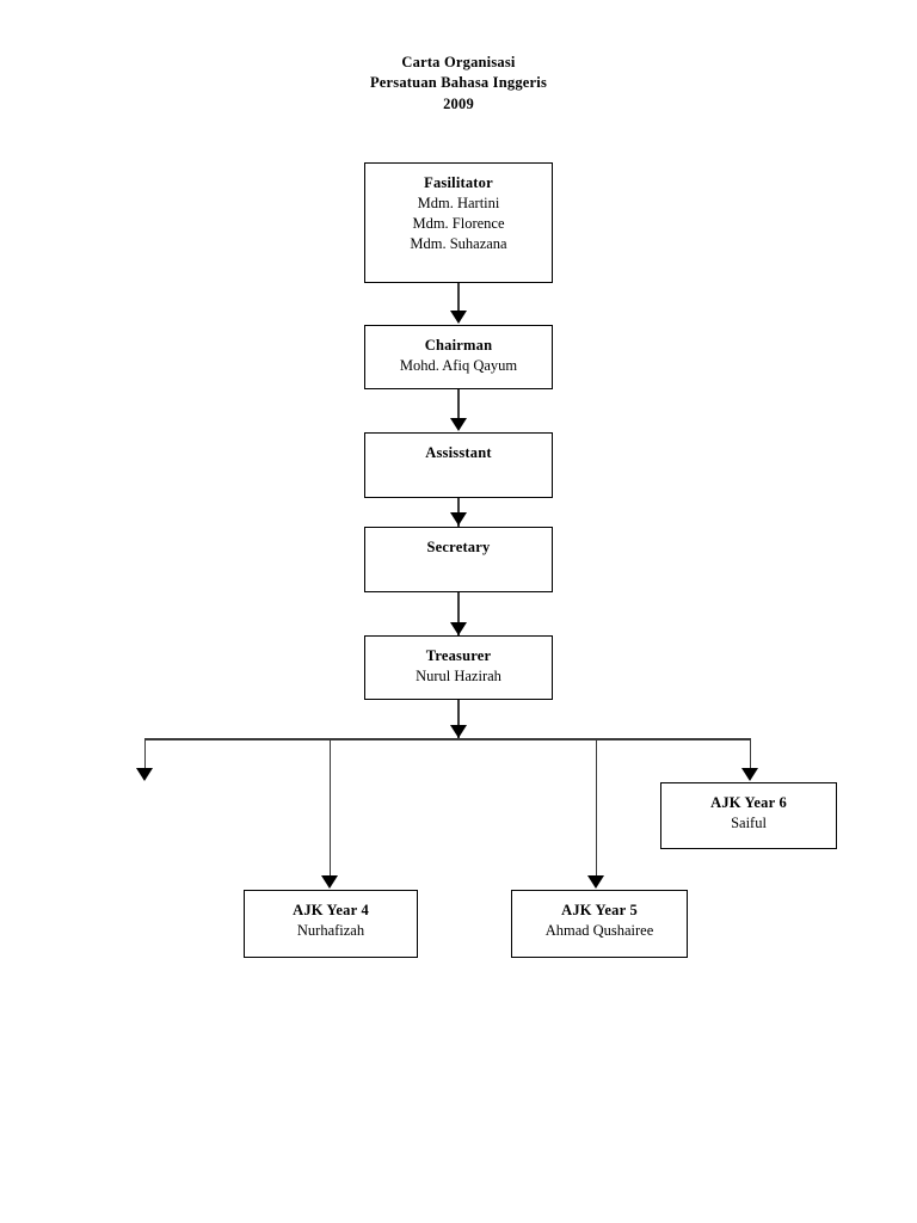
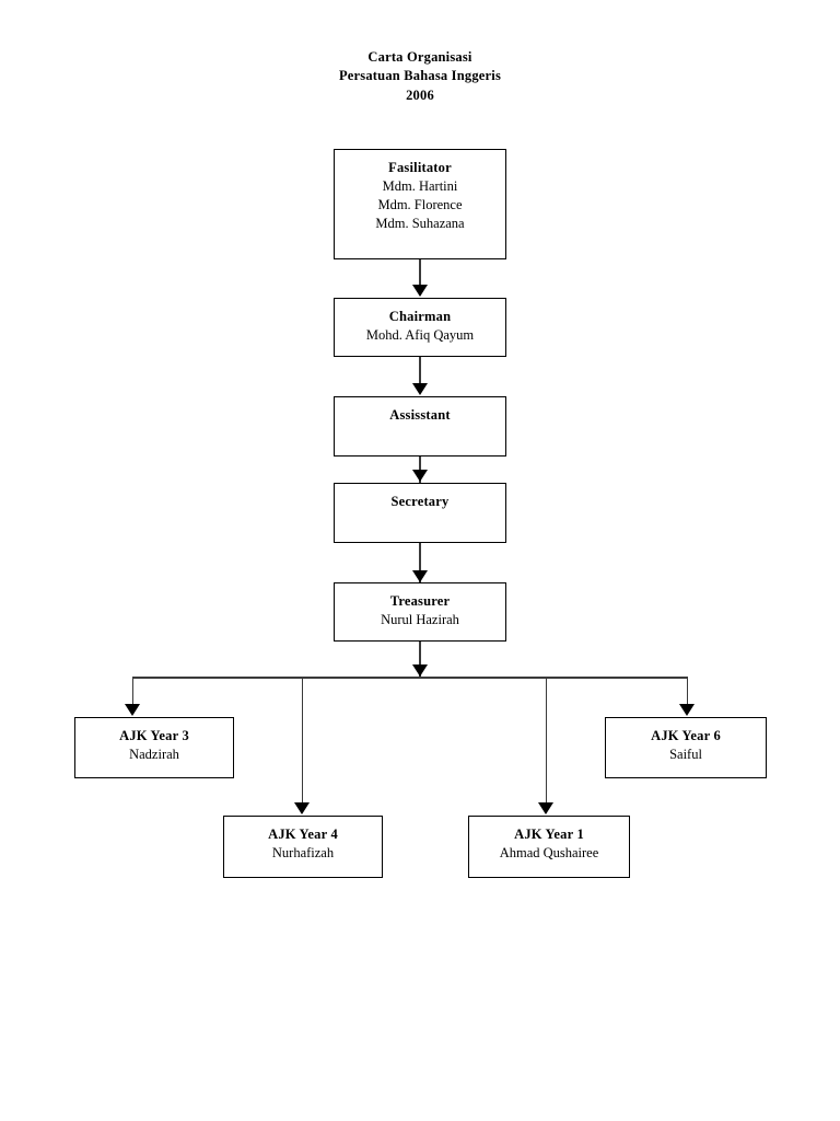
  Carta Organisasi
  Persatuan Bahasa Inggeris
- 2009
+ 2006
  Fasilitator
  Mdm. Hartini
  Mdm. Florence
  Mdm. Suhazana
  Chairman
  Mohd. Afiq Qayum
  Assisstant
  Secretary
  Treasurer
  Nurul Hazirah
+ AJK Year 3
+ Nadzirah
  AJK Year 6
  Saiful
  AJK Year 4
  Nurhafizah
- AJK Year 5
+ AJK Year 1
  Ahmad Qushairee
